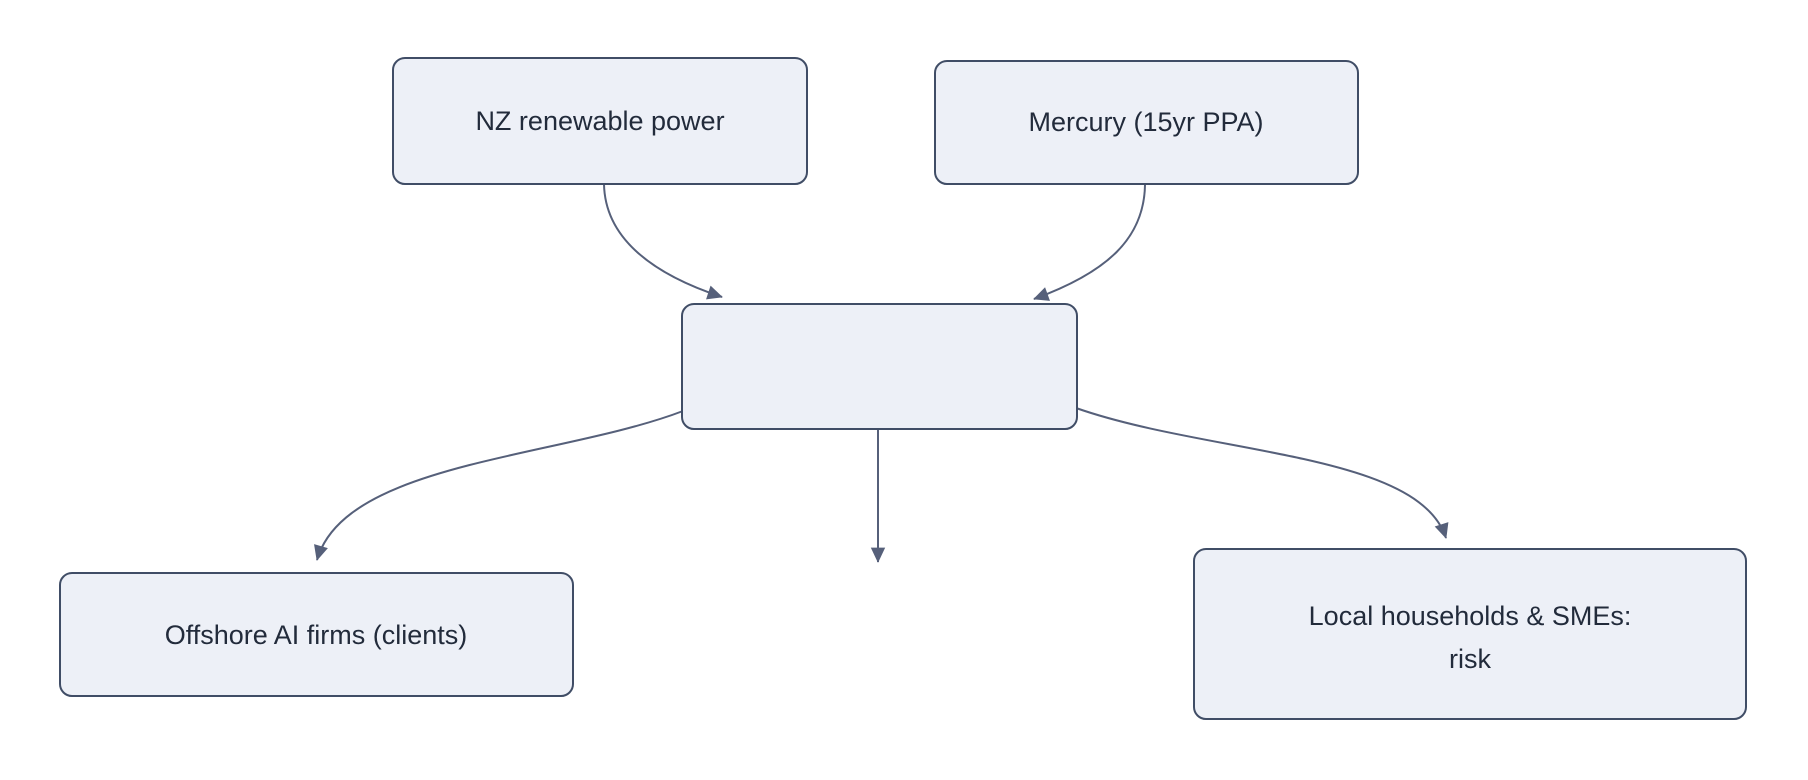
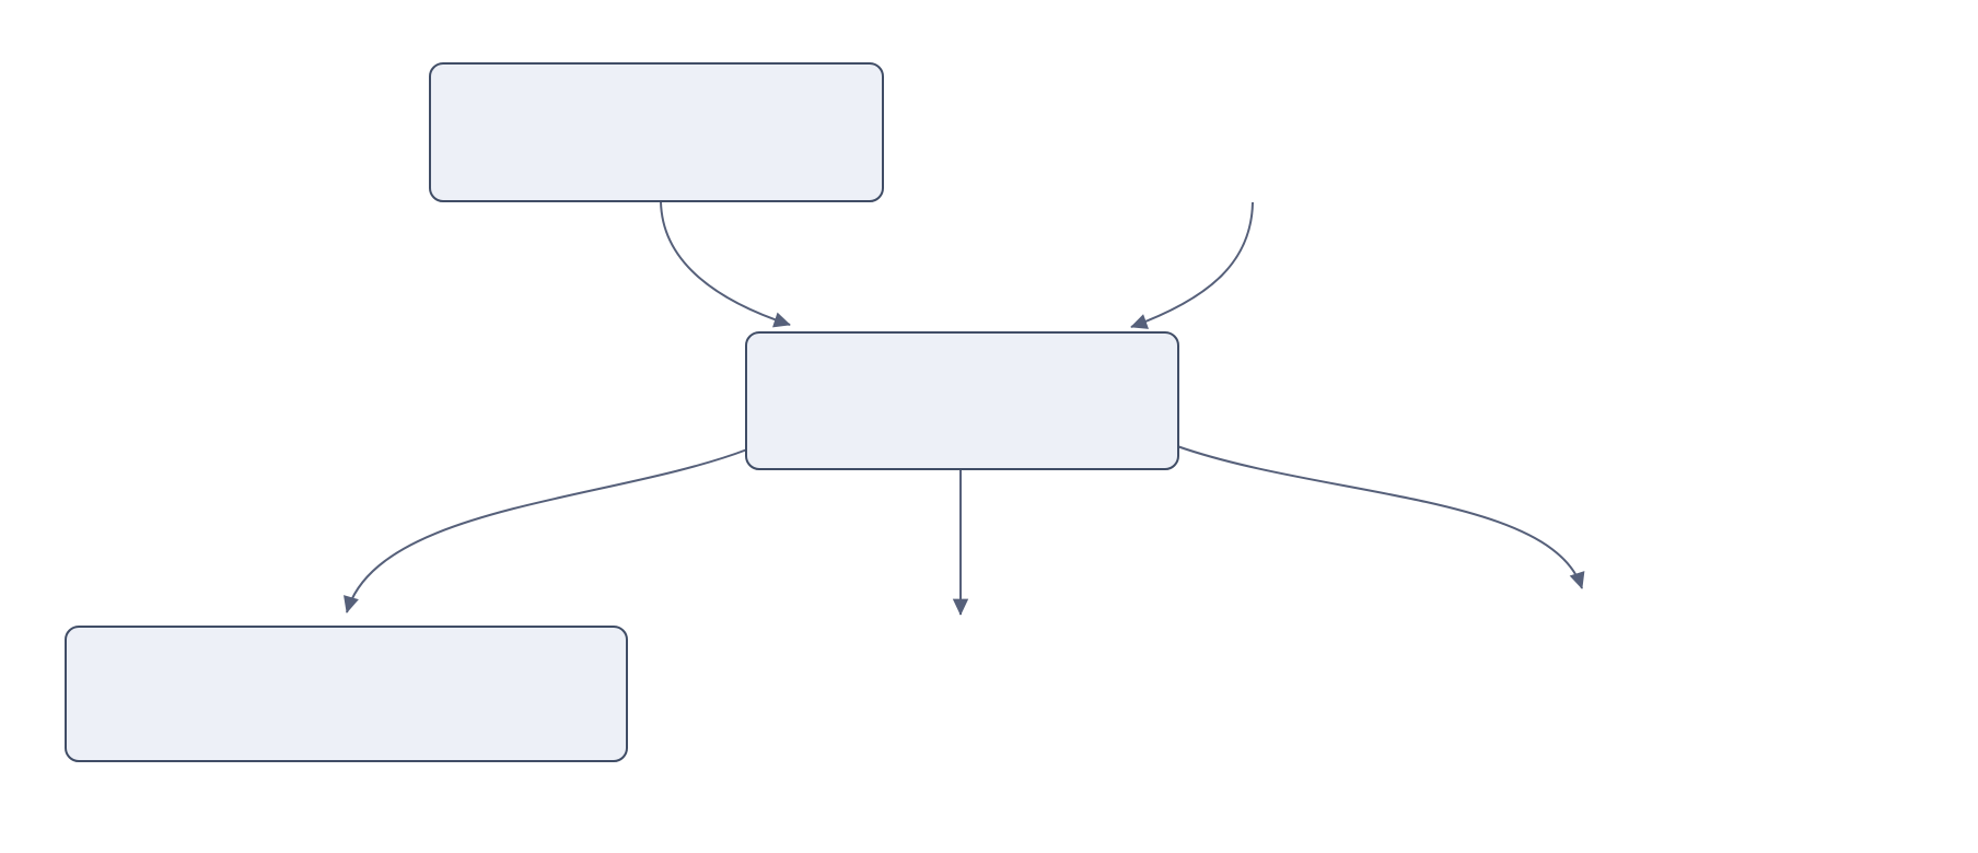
- NZ renewable power
- Mercury (15yr PPA)
- Offshore AI firms (clients)
- Local households & SMEs: risk
